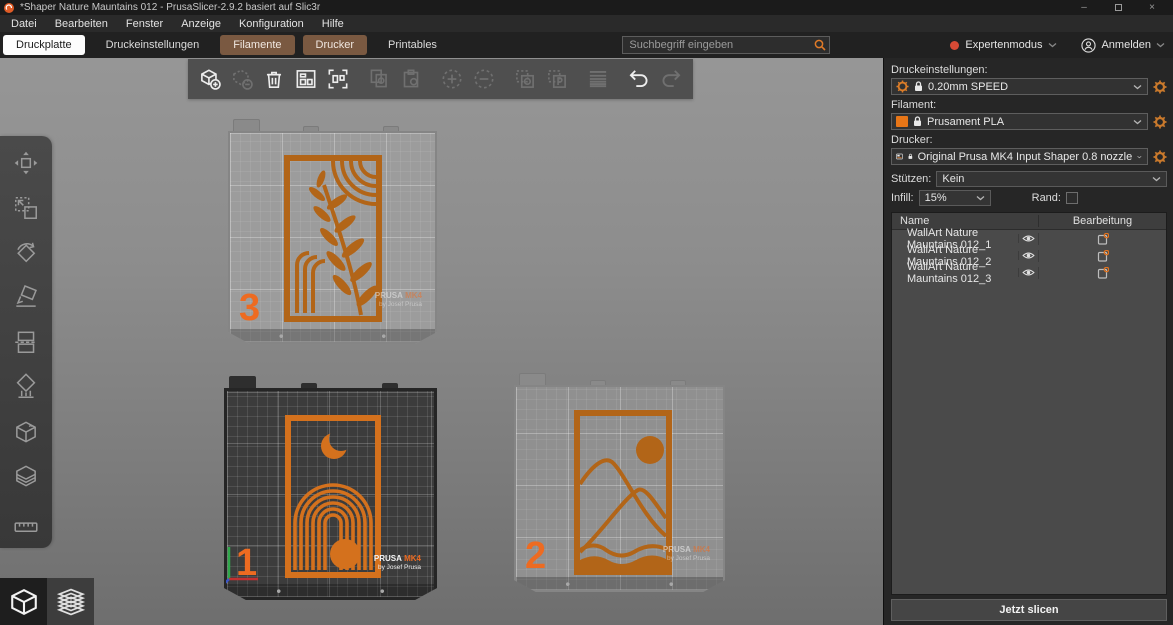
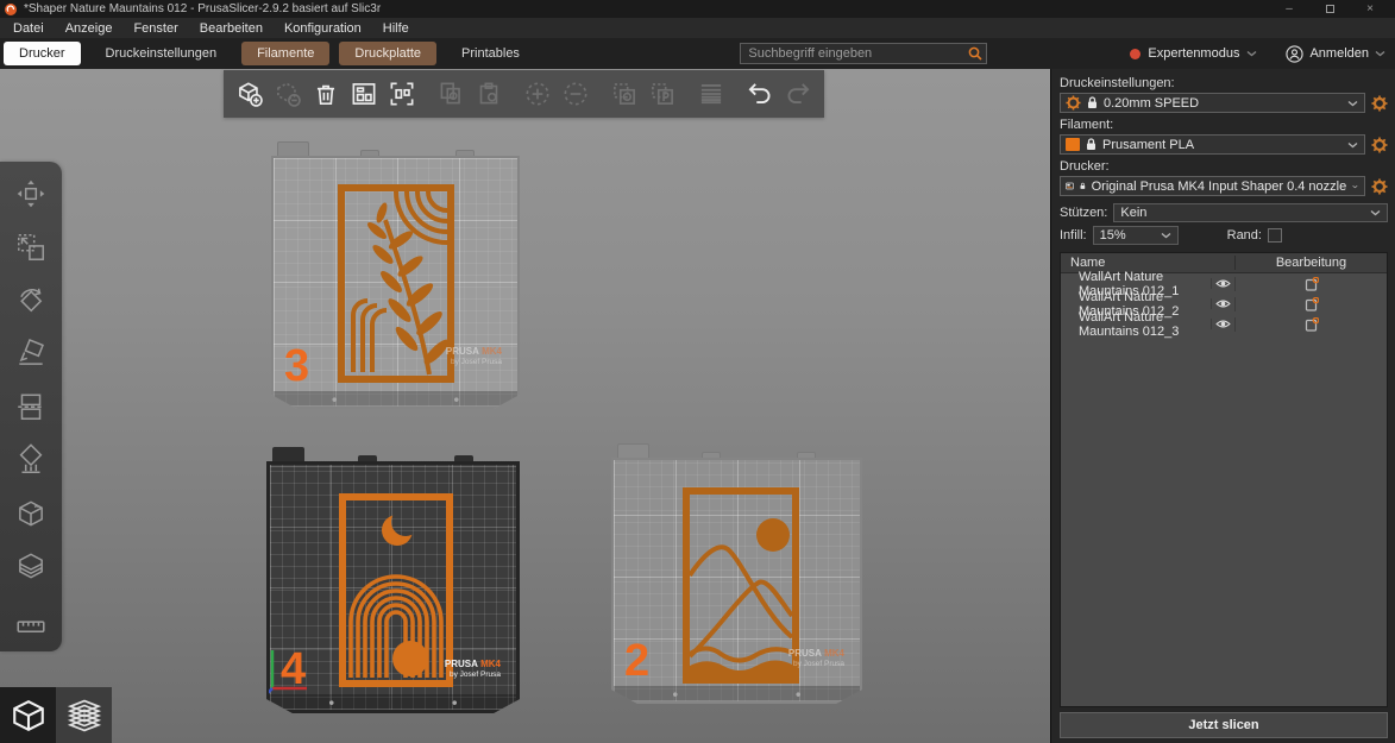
  *Shaper Nature Mauntains 012 - PrusaSlicer-2.9.2 basiert auf Slic3r
  –
  ×
  Datei
- Bearbeiten
+ Anzeige
  Fenster
- Anzeige
+ Bearbeiten
  Konfiguration
  Hilfe
- Druckplatte
+ Drucker
  Druckeinstellungen
  Filamente
- Drucker
+ Druckplatte
  Printables
  Suchbegriff eingeben
  Expertenmodus
  Anmelden
  3
  PRUSA MK4
- 1
+ 4
  PRUSA MK4
  2
  PRUSA MK4
  Druckeinstellungen:
  0.20mm SPEED
  Filament:
  Prusament PLA
  Drucker:
- Original Prusa MK4 Input Shaper 0.8 nozzle
+ Original Prusa MK4 Input Shaper 0.4 nozzle
  Stützen:
  Kein
  Infill:
  15%
  Rand:
  Name
  Bearbeitung
  WallArt Nature Mauntains 012_1
  WallArt Nature Mauntains 012_2
  WallArt Nature Mauntains 012_3
  Jetzt slicen
